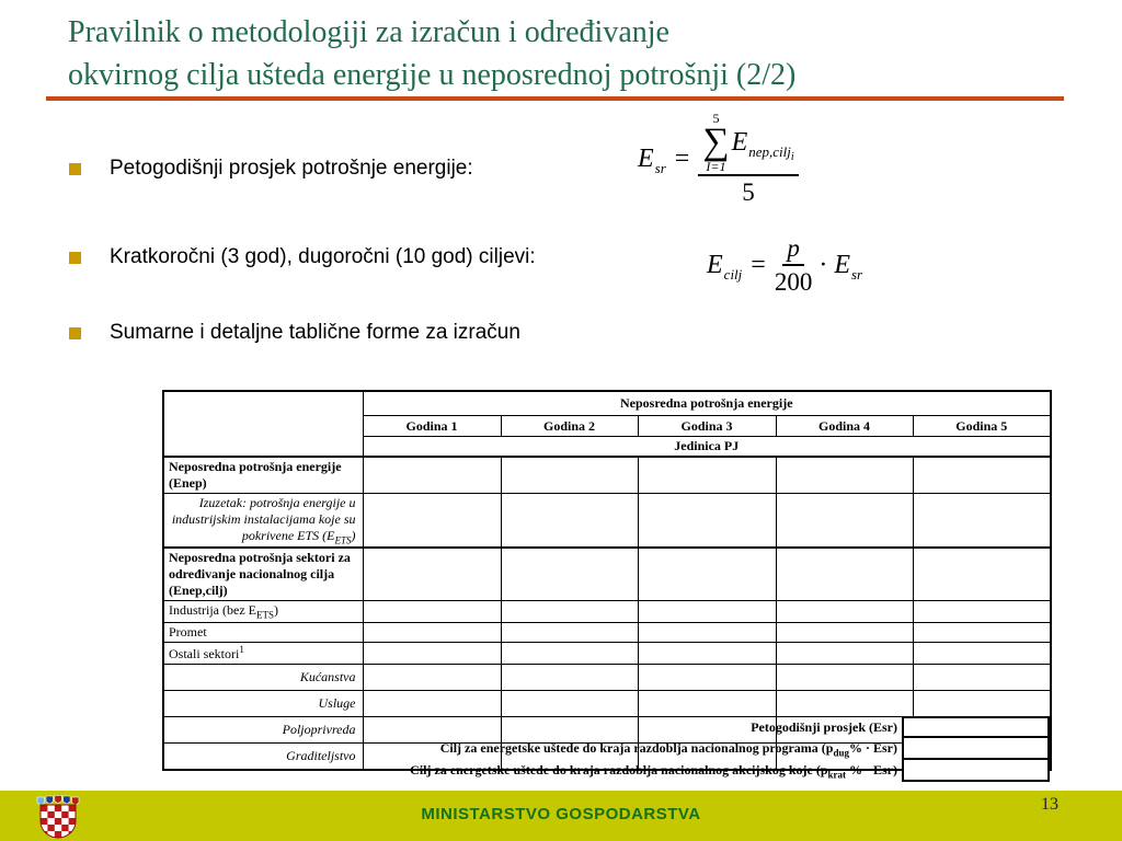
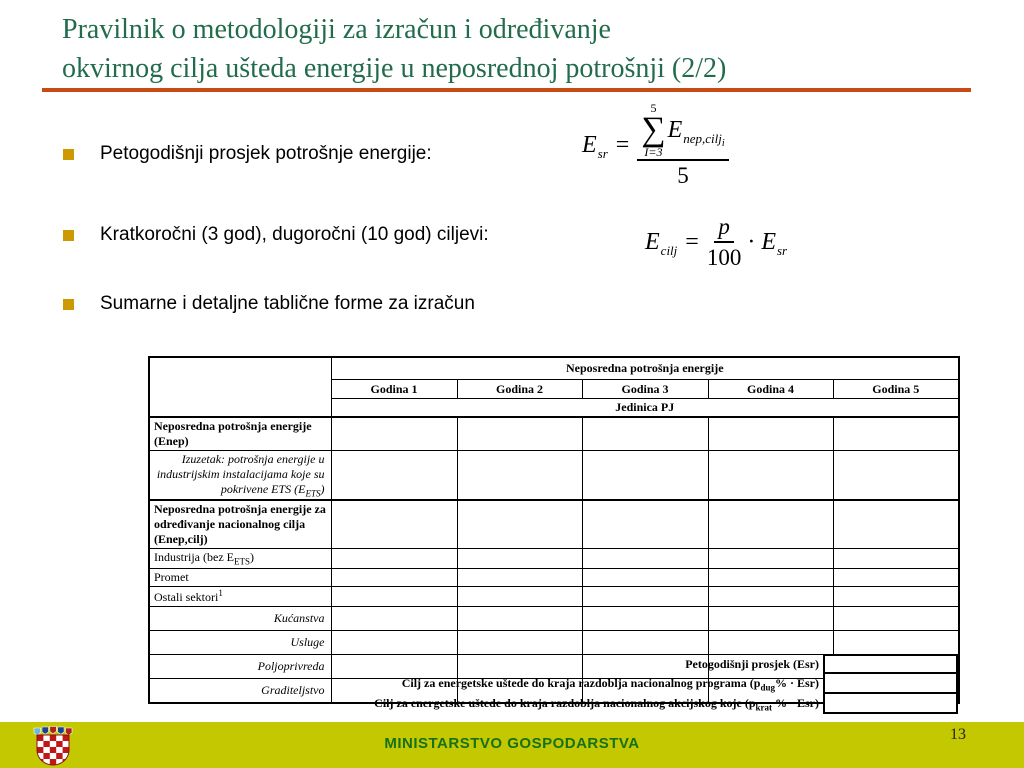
  Pravilnik o metodologiji za izračun i određivanje
  okvirnog cilja ušteda energije u neposrednoj potrošnji (2/2)
  Petogodišnji prosjek potrošnje energije:
  Kratkoročni (3 god), dugoročni (10 god) ciljevi:
  Sumarne i detaljne tablične forme za izračun
  E
  sr
  =
  5
  ∑
- I=1
+ I=3
  E
  nep,cilji
  5
  E
  cilj
  =
  p
- 200
+ 100
  ·
  E
  sr
  	Neposredna potrošnja energije
  Godina 1	Godina 2	Godina 3	Godina 4	Godina 5
  Jedinica PJ
  Neposredna potrošnja energije (Enep)
  Izuzetak: potrošnja energije u industrijskim instalacijama koje su pokrivene ETS (EETS)
- Neposredna potrošnja sektori za određivanje nacionalnog cilja (Enep,cilj)
+ Neposredna potrošnja energije za određivanje nacionalnog cilja (Enep,cilj)
  Industrija (bez EETS)
  Promet
  Ostali sektori1
  Kućanstva
  Usluge
  Poljoprivreda
  Graditeljstvo
  Petogodišnji prosjek (Esr)
  Cilj za energetske uštede do kraja razdoblja nacionalnog programa (pdug% · Esr)
  Cilj za energetske uštede do kraja razdoblja nacionalnog akcijskog koje (pkrat % · Esr)
  MINISTARSTVO GOSPODARSTVA
  13
